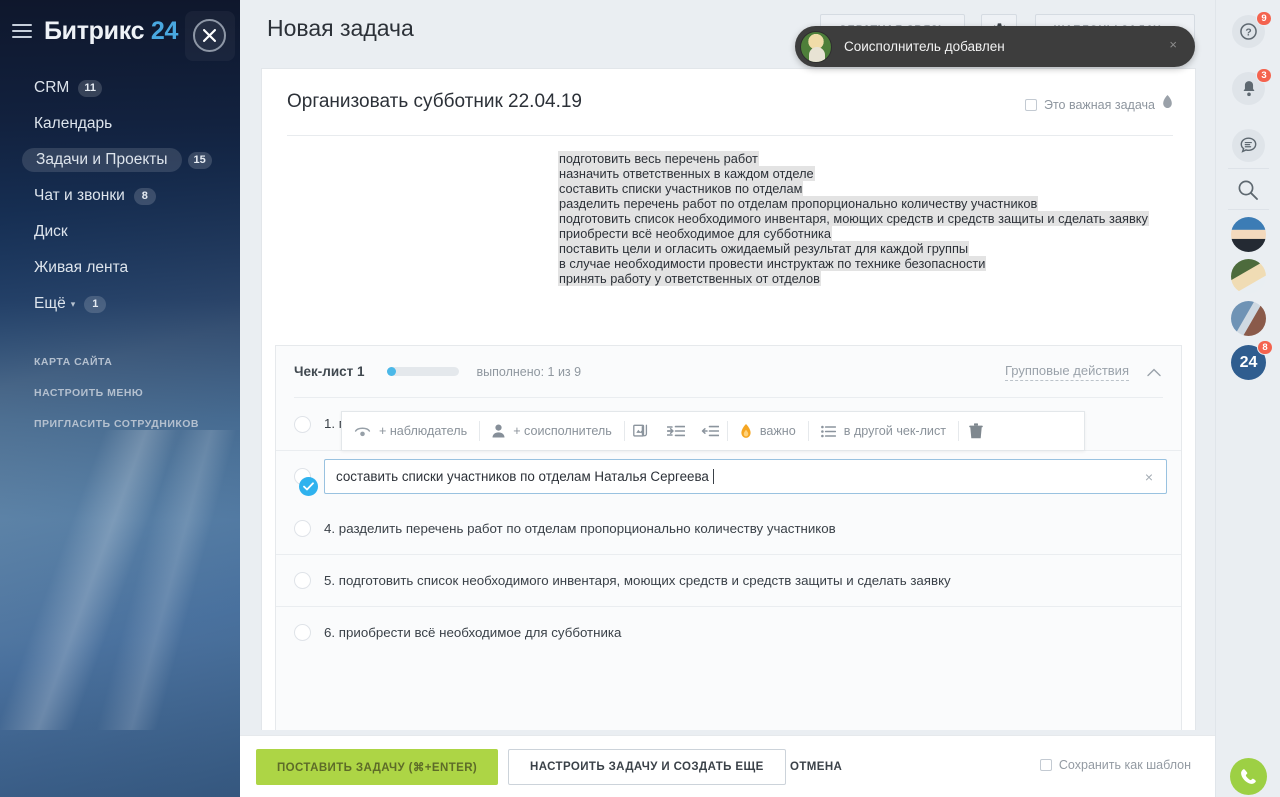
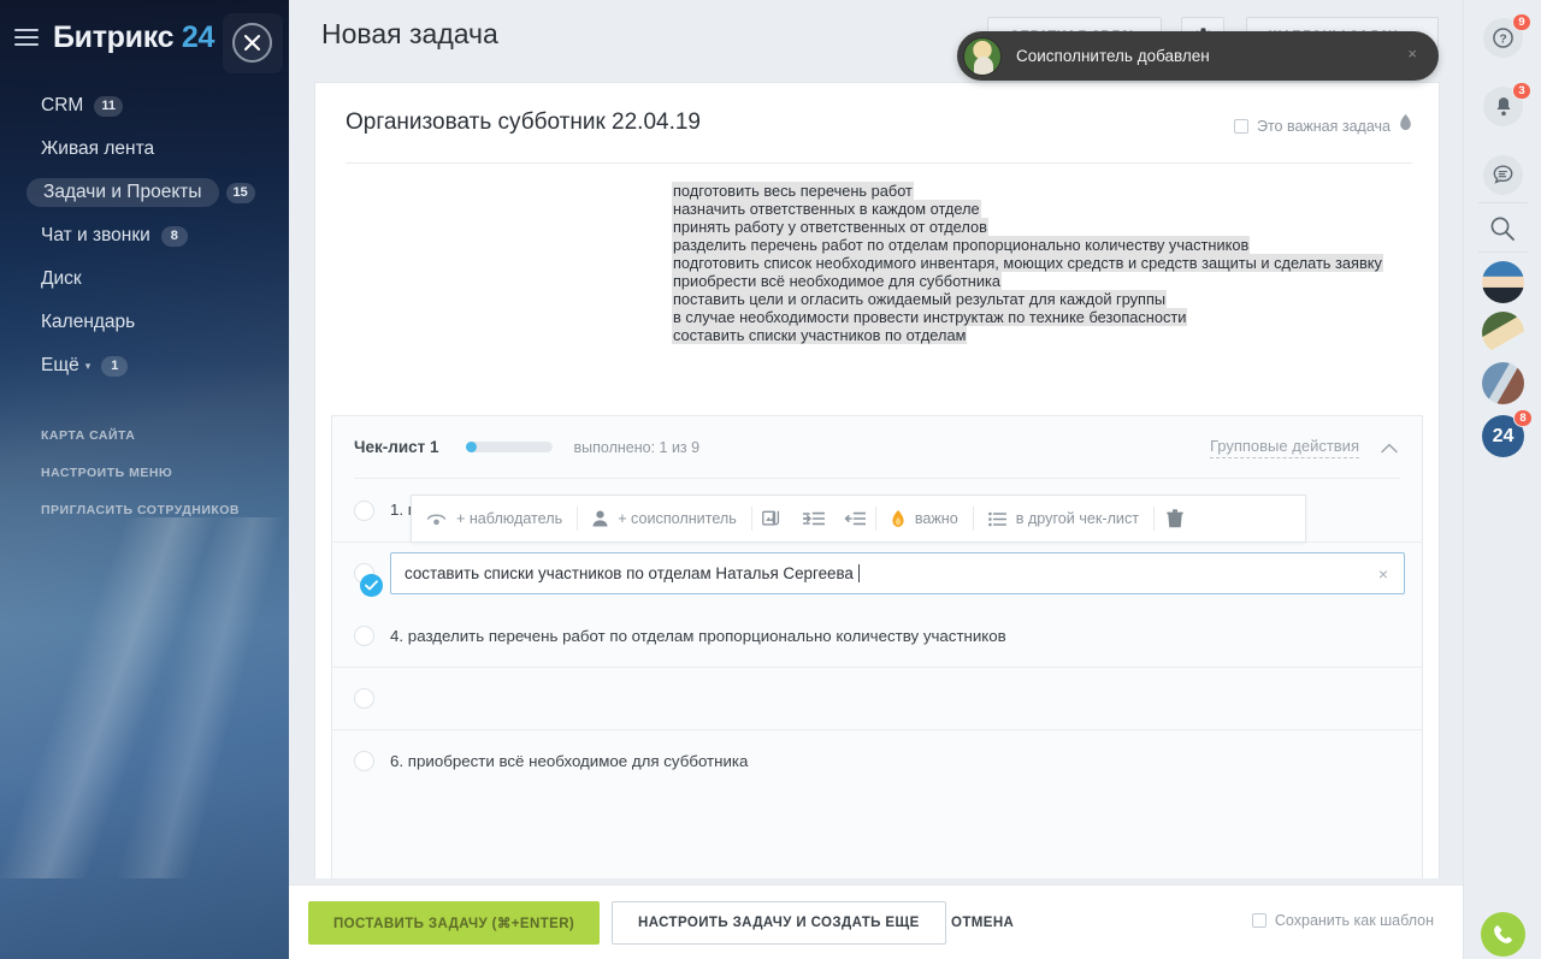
  Битрикс 24
  CRM
  11
- Календарь
+ Живая лента
  Задачи и Проекты
  15
  Чат и звонки
  8
  Диск
- Живая лента
+ Календарь
  Ещё
  ▾
  1
  КАРТА САЙТА
  НАСТРОИТЬ МЕНЮ
  ПРИГЛАСИТЬ СОТРУДНИКОВ
  Новая задача
  Соисполнитель добавлен
  ×
  Организовать субботник 22.04.19
  Это важная задача
  подготовить весь перечень работ
  назначить ответственных в каждом отделе
- составить списки участников по отделам
+ принять работу у ответственных от отделов
  разделить перечень работ по отделам пропорционально количеству участников
  подготовить список необходимого инвентаря, моющих средств и средств защиты и сделать заявку
  приобрести всё необходимое для субботника
  поставить цели и огласить ожидаемый результат для каждой группы
  в случае необходимости провести инструктаж по технике безопасности
- принять работу у ответственных от отделов
+ составить списки участников по отделам
  Чек-лист 1
  выполнено: 1 из 9
  Групповые действия
  + наблюдатель
  + соисполнитель
  важно
  в другой чек-лист
  составить списки участников по отделам Наталья Сергеева
  ×
  4. разделить перечень работ по отделам пропорционально количеству участников
- 5. подготовить список необходимого инвентаря, моющих средств и средств защиты и сделать заявку
  6. приобрести всё необходимое для субботника
  ПОСТАВИТЬ ЗАДАЧУ (⌘+ENTER)
  НАСТРОИТЬ ЗАДАЧУ И СОЗДАТЬ ЕЩЕ
  ОТМЕНА
  Сохранить как шаблон
  ?
  9
  3
  24
  8
